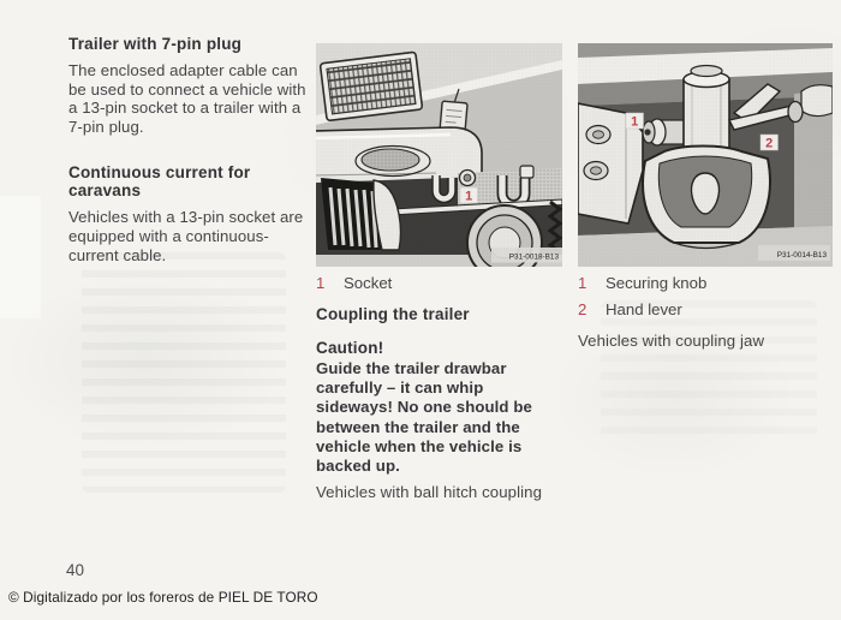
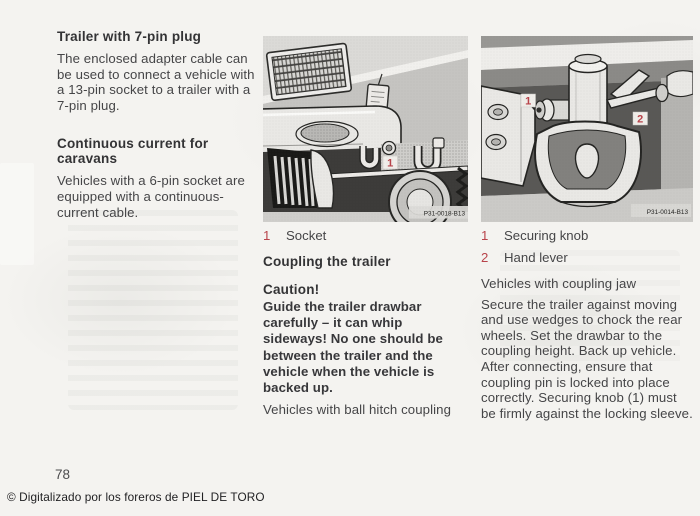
  Trailer with 7-pin plug
  The enclosed adapter cable can be used to connect a vehicle with a 13-pin socket to a trailer with a 7-pin plug.
  Continuous current for caravans
- Vehicles with a 13-pin socket are equipped with a continuous-current cable.
+ Vehicles with a 6-pin socket are equipped with a continuous-current cable.
  1
  1
  Socket
  Coupling the trailer
  Caution!
  Guide the trailer drawbar carefully – it can whip sideways! No one should be between the trailer and the vehicle when the vehicle is backed up.
  Vehicles with ball hitch coupling
  1
  2
  1
  Securing knob
  2
  Hand lever
  Vehicles with coupling jaw
+ Secure the trailer against moving and use wedges to chock the rear wheels. Set the drawbar to the coupling height. Back up vehicle. After connecting, ensure that coupling pin is locked into place correctly. Securing knob (1) must be firmly against the locking sleeve.
- 40
+ 78
  © Digitalizado por los foreros de PIEL DE TORO
